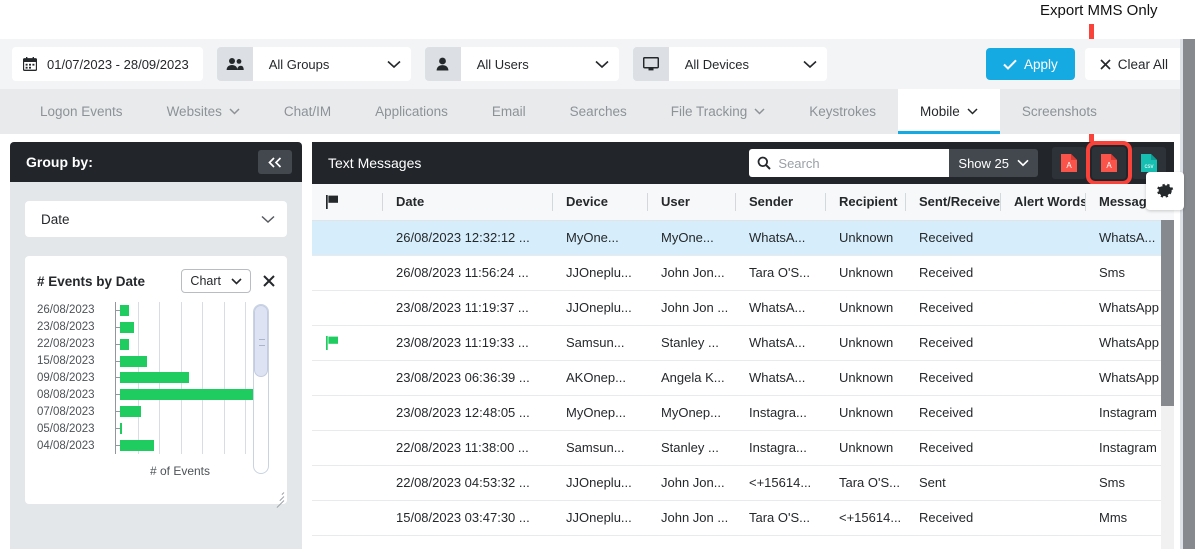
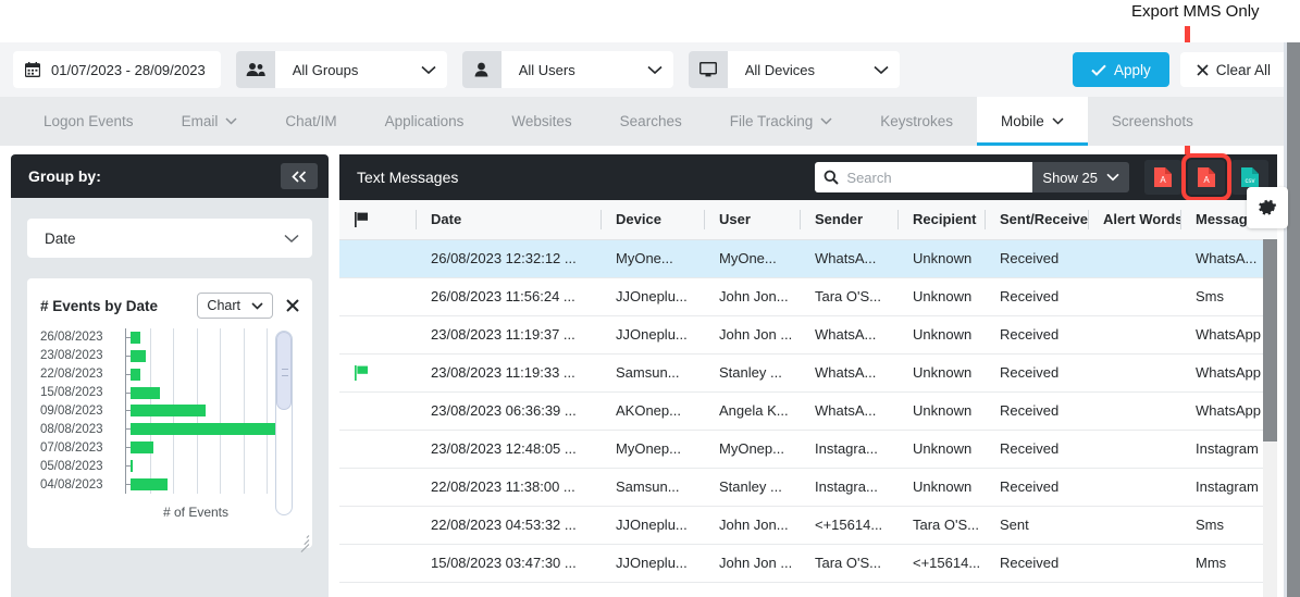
  Export MMS Only
  01/07/2023 - 28/09/2023
  All Groups
  All Users
  All Devices
  Apply
  Clear All
  Logon Events
- Websites
+ Email
  Chat/IM
  Applications
- Email
+ Websites
  Searches
  File Tracking
  Keystrokes
  Mobile
  Screenshots
  Group by:
  Date
  # Events by Date
  Chart
  26/08/2023
  23/08/2023
  22/08/2023
  15/08/2023
  09/08/2023
  08/08/2023
  07/08/2023
  05/08/2023
  04/08/2023
  # of Events
  Text Messages
  Search
  Show 25
  A
  A
  	Date	Device	User	Sender	Recipient	Sent/Receive	Alert Words	Messag
  	26/08/2023 12:32:12 ...	MyOne...	MyOne...	WhatsA...	Unknown	Received		WhatsA...
  	26/08/2023 11:56:24 ...	JJOneplu...	John Jon...	Tara O'S...	Unknown	Received		Sms
  	23/08/2023 11:19:37 ...	JJOneplu...	John Jon ...	WhatsA...	Unknown	Received		WhatsApp
  	23/08/2023 11:19:33 ...	Samsun...	Stanley ...	WhatsA...	Unknown	Received		WhatsApp
  	23/08/2023 06:36:39 ...	AKOnep...	Angela K...	WhatsA...	Unknown	Received		WhatsApp
  	23/08/2023 12:48:05 ...	MyOnep...	MyOnep...	Instagra...	Unknown	Received		Instagram
  	22/08/2023 11:38:00 ...	Samsun...	Stanley ...	Instagra...	Unknown	Received		Instagram
  	22/08/2023 04:53:32 ...	JJOneplu...	John Jon...	<+15614...	Tara O'S...	Sent		Sms
  	15/08/2023 03:47:30 ...	JJOneplu...	John Jon ...	Tara O'S...	<+15614...	Received		Mms
